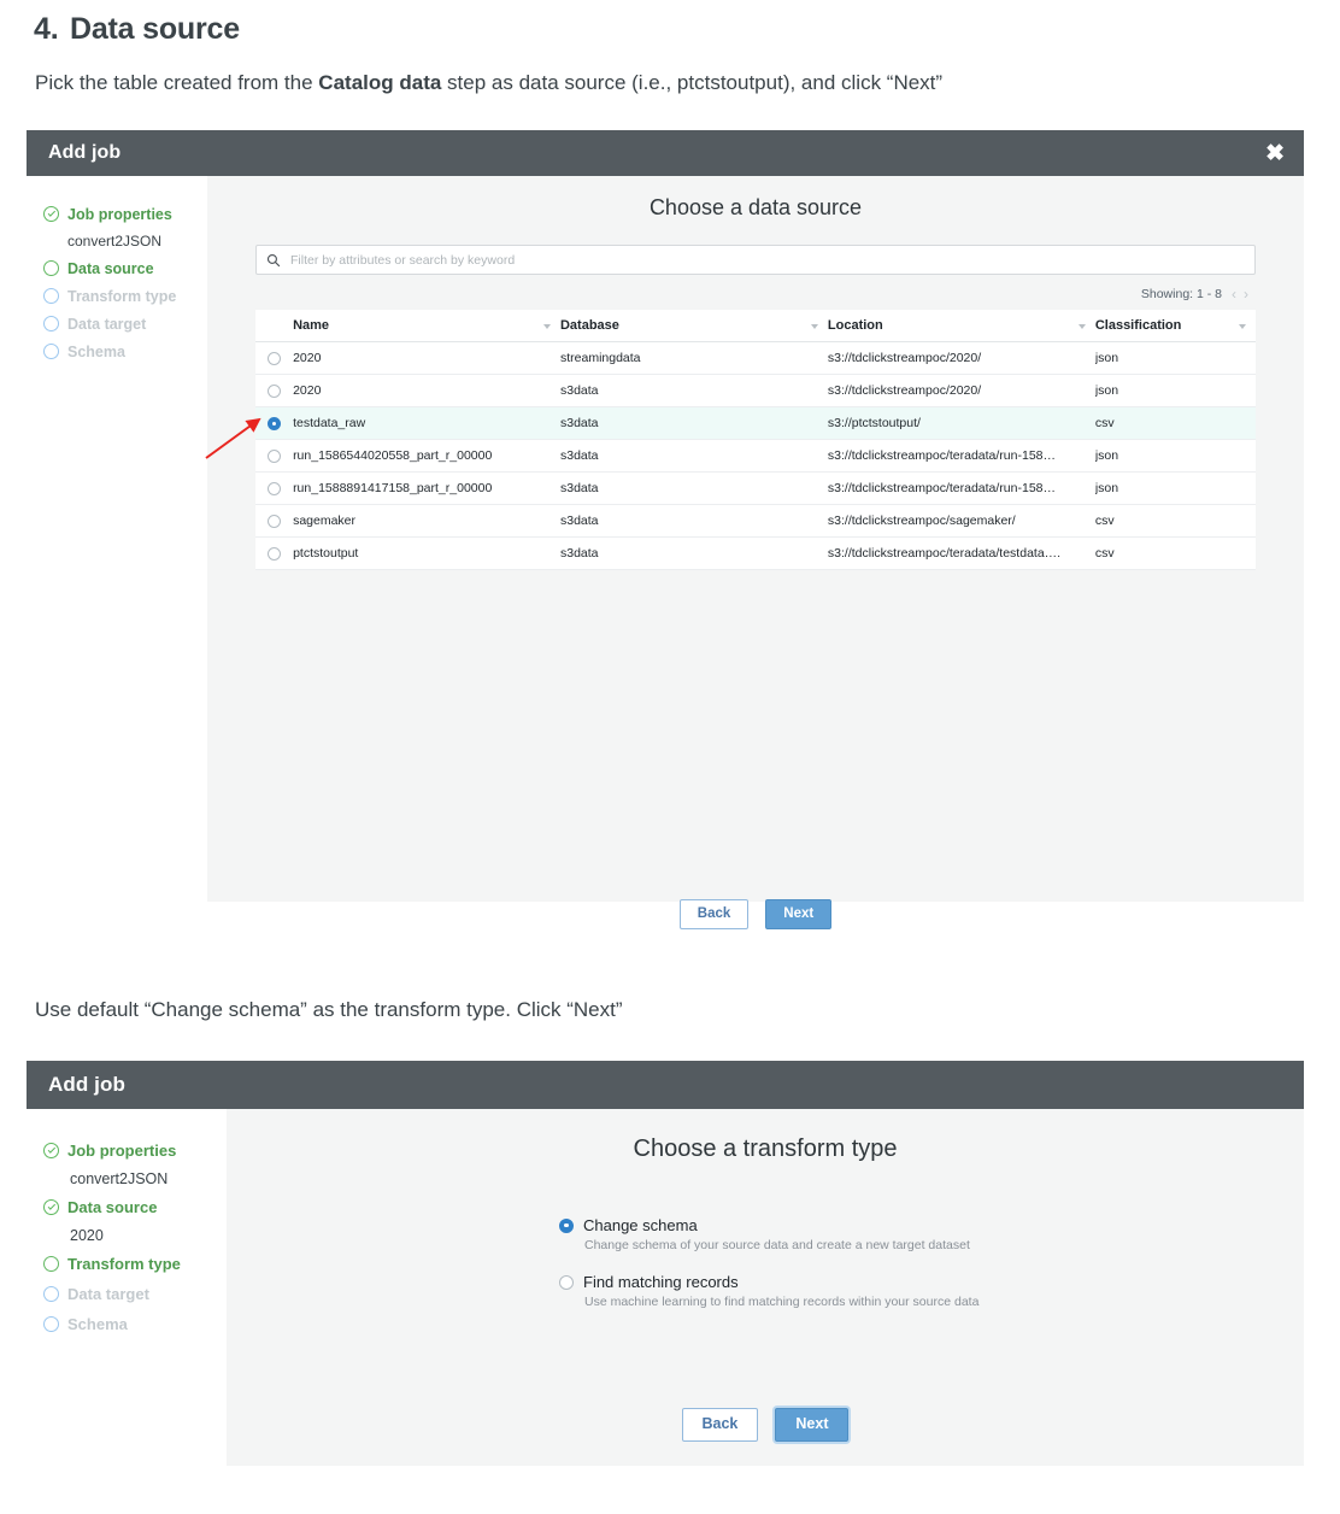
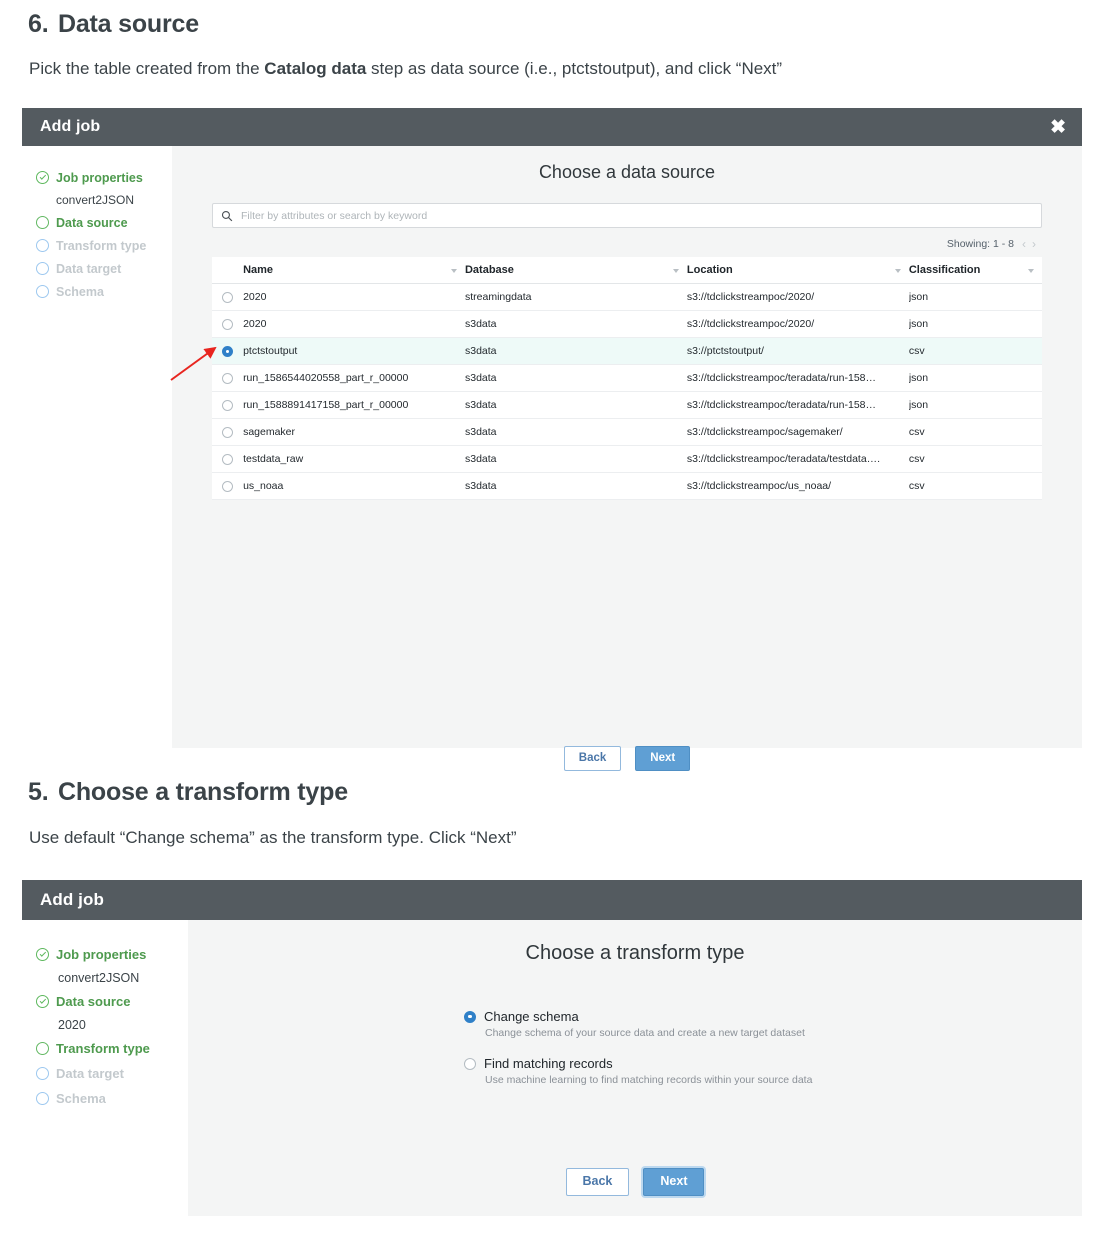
- 4. Data source
+ 6. Data source
  Pick the table created from the Catalog data step as data source (i.e., ptctstoutput), and click “Next”
  Add job
  ✖
  Job properties
  convert2JSON
  Data source
  Transform type
  Data target
  Schema
  Choose a data source
  Filter by attributes or search by keyword
  Showing: 1 - 8
  ‹›
  	Name	Database	Location	Classification
  	2020	streamingdata	s3://tdclickstreampoc/2020/	json
  	2020	s3data	s3://tdclickstreampoc/2020/	json
- 	testdata_raw	s3data	s3://ptctstoutput/	csv
+ 	ptctstoutput	s3data	s3://ptctstoutput/	csv
  	run_1586544020558_part_r_00000	s3data	s3://tdclickstreampoc/teradata/run-158…	json
  	run_1588891417158_part_r_00000	s3data	s3://tdclickstreampoc/teradata/run-158…	json
  	sagemaker	s3data	s3://tdclickstreampoc/sagemaker/	csv
- 	ptctstoutput	s3data	s3://tdclickstreampoc/teradata/testdata….	csv
+ 	testdata_raw	s3data	s3://tdclickstreampoc/teradata/testdata….	csv
+ 	us_noaa	s3data	s3://tdclickstreampoc/us_noaa/	csv
  Back
  Next
+ 5. Choose a transform type
  Use default “Change schema” as the transform type. Click “Next”
  Add job
  Job properties
  convert2JSON
  Data source
  2020
  Transform type
  Data target
  Schema
  Choose a transform type
  Change schema
  Change schema of your source data and create a new target dataset
  Find matching records
  Use machine learning to find matching records within your source data
  Back
  Next
